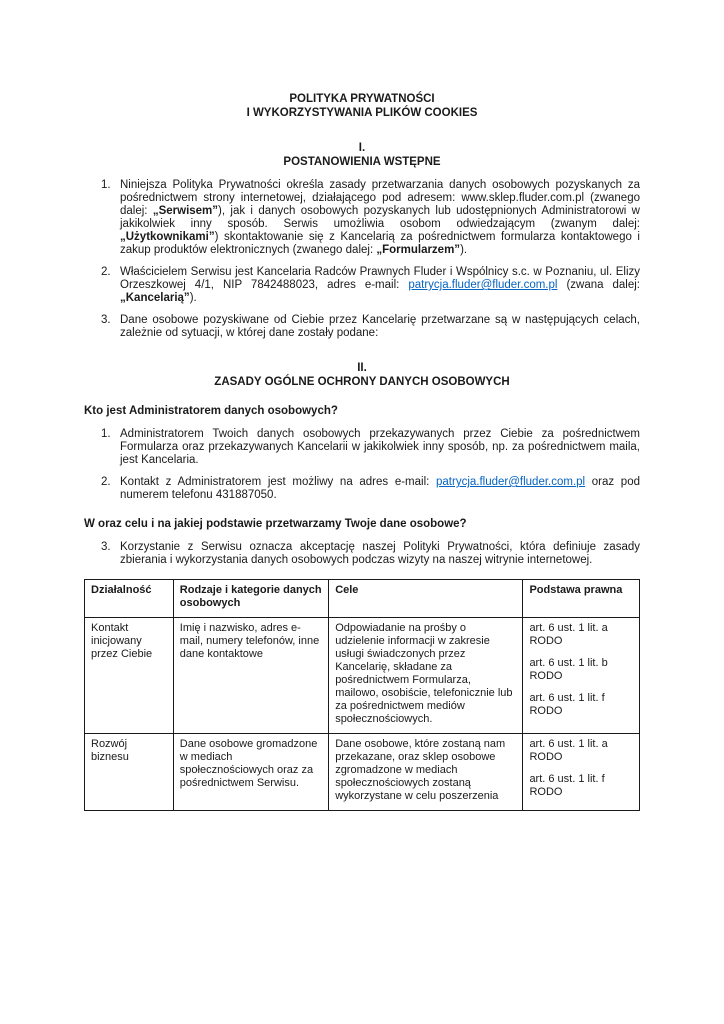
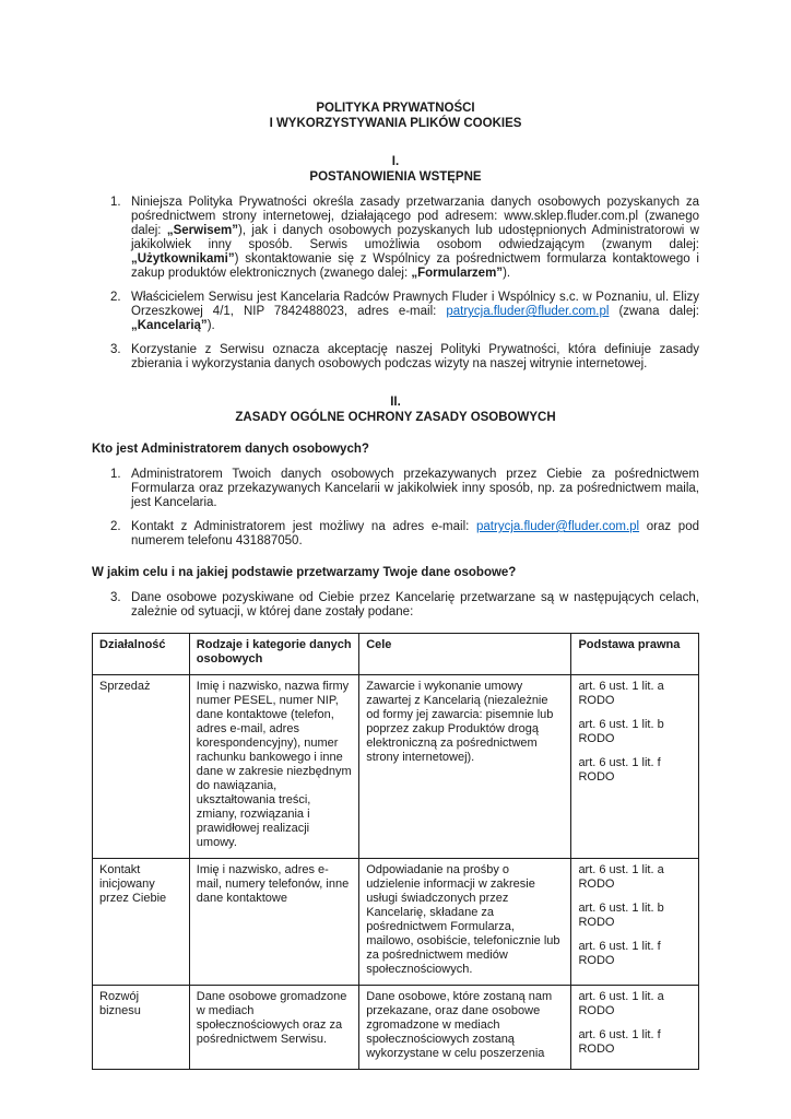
  POLITYKA PRYWATNOŚCI
  I WYKORZYSTYWANIA PLIKÓW COOKIES
  I.
  POSTANOWIENIA WSTĘPNE
  1.
- Niniejsza Polityka Prywatności określa zasady przetwarzania danych osobowych pozyskanych za pośrednictwem strony internetowej, działającego pod adresem: www.sklep.fluder.com.pl (zwanego dalej: „Serwisem”), jak i danych osobowych pozyskanych lub udostępnionych Administratorowi w jakikolwiek inny sposób. Serwis umożliwia osobom odwiedzającym (zwanym dalej: „Użytkownikami”) skontaktowanie się z Kancelarią za pośrednictwem formularza kontaktowego i zakup produktów elektronicznych (zwanego dalej: „Formularzem”).
+ Niniejsza Polityka Prywatności określa zasady przetwarzania danych osobowych pozyskanych za pośrednictwem strony internetowej, działającego pod adresem: www.sklep.fluder.com.pl (zwanego dalej: „Serwisem”), jak i danych osobowych pozyskanych lub udostępnionych Administratorowi w jakikolwiek inny sposób. Serwis umożliwia osobom odwiedzającym (zwanym dalej: „Użytkownikami”) skontaktowanie się z Wspólnicy za pośrednictwem formularza kontaktowego i zakup produktów elektronicznych (zwanego dalej: „Formularzem”).
  2.
  Właścicielem Serwisu jest Kancelaria Radców Prawnych Fluder i Wspólnicy s.c. w Poznaniu, ul. Elizy Orzeszkowej 4/1, NIP 7842488023, adres e-mail: patrycja.fluder@fluder.com.pl (zwana dalej: „Kancelarią”).
  3.
- Dane osobowe pozyskiwane od Ciebie przez Kancelarię przetwarzane są w następujących celach, zależnie od sytuacji, w której dane zostały podane:
+ Korzystanie z Serwisu oznacza akceptację naszej Polityki Prywatności, która definiuje zasady zbierania i wykorzystania danych osobowych podczas wizyty na naszej witrynie internetowej.
  II.
- ZASADY OGÓLNE OCHRONY DANYCH OSOBOWYCH
+ ZASADY OGÓLNE OCHRONY ZASADY OSOBOWYCH
  Kto jest Administratorem danych osobowych?
  1.
  Administratorem Twoich danych osobowych przekazywanych przez Ciebie za pośrednictwem Formularza oraz przekazywanych Kancelarii w jakikolwiek inny sposób, np. za pośrednictwem maila, jest Kancelaria.
  2.
  Kontakt z Administratorem jest możliwy na adres e-mail: patrycja.fluder@fluder.com.pl oraz pod numerem telefonu 431887050.
- W oraz celu i na jakiej podstawie przetwarzamy Twoje dane osobowe?
+ W jakim celu i na jakiej podstawie przetwarzamy Twoje dane osobowe?
  3.
- Korzystanie z Serwisu oznacza akceptację naszej Polityki Prywatności, która definiuje zasady zbierania i wykorzystania danych osobowych podczas wizyty na naszej witrynie internetowej.
+ Dane osobowe pozyskiwane od Ciebie przez Kancelarię przetwarzane są w następujących celach, zależnie od sytuacji, w której dane zostały podane:
  Działalność	Rodzaje i kategorie danych osobowych	Cele	Podstawa prawna
+ Sprzedaż	Imię i nazwisko, nazwa firmy numer PESEL, numer NIP, dane kontaktowe (telefon, adres e-mail, adres korespondencyjny), numer rachunku bankowego i inne dane w zakresie niezbędnym do nawiązania, ukształtowania treści, zmiany, rozwiązania i prawidłowej realizacji umowy.	Zawarcie i wykonanie umowy zawartej z Kancelarią (niezależnie od formy jej zawarcia: pisemnie lub poprzez zakup Produktów drogą elektroniczną za pośrednictwem strony internetowej).	art. 6 ust. 1 lit. a RODOart. 6 ust. 1 lit. b RODOart. 6 ust. 1 lit. f RODO
  Kontakt inicjowany przez Ciebie	Imię i nazwisko, adres e-mail, numery telefonów, inne dane kontaktowe	Odpowiadanie na prośby o udzielenie informacji w zakresie usługi świadczonych przez Kancelarię, składane za pośrednictwem Formularza, mailowo, osobiście, telefonicznie lub za pośrednictwem mediów społecznościowych.	art. 6 ust. 1 lit. a RODOart. 6 ust. 1 lit. b RODOart. 6 ust. 1 lit. f RODO
- Rozwój biznesu	Dane osobowe gromadzone w mediach społecznościowych oraz za pośrednictwem Serwisu.	Dane osobowe, które zostaną nam przekazane, oraz sklep osobowe zgromadzone w mediach społecznościowych zostaną wykorzystane w celu poszerzenia	art. 6 ust. 1 lit. a RODOart. 6 ust. 1 lit. f RODO
+ Rozwój biznesu	Dane osobowe gromadzone w mediach społecznościowych oraz za pośrednictwem Serwisu.	Dane osobowe, które zostaną nam przekazane, oraz dane osobowe zgromadzone w mediach społecznościowych zostaną wykorzystane w celu poszerzenia	art. 6 ust. 1 lit. a RODOart. 6 ust. 1 lit. f RODO
